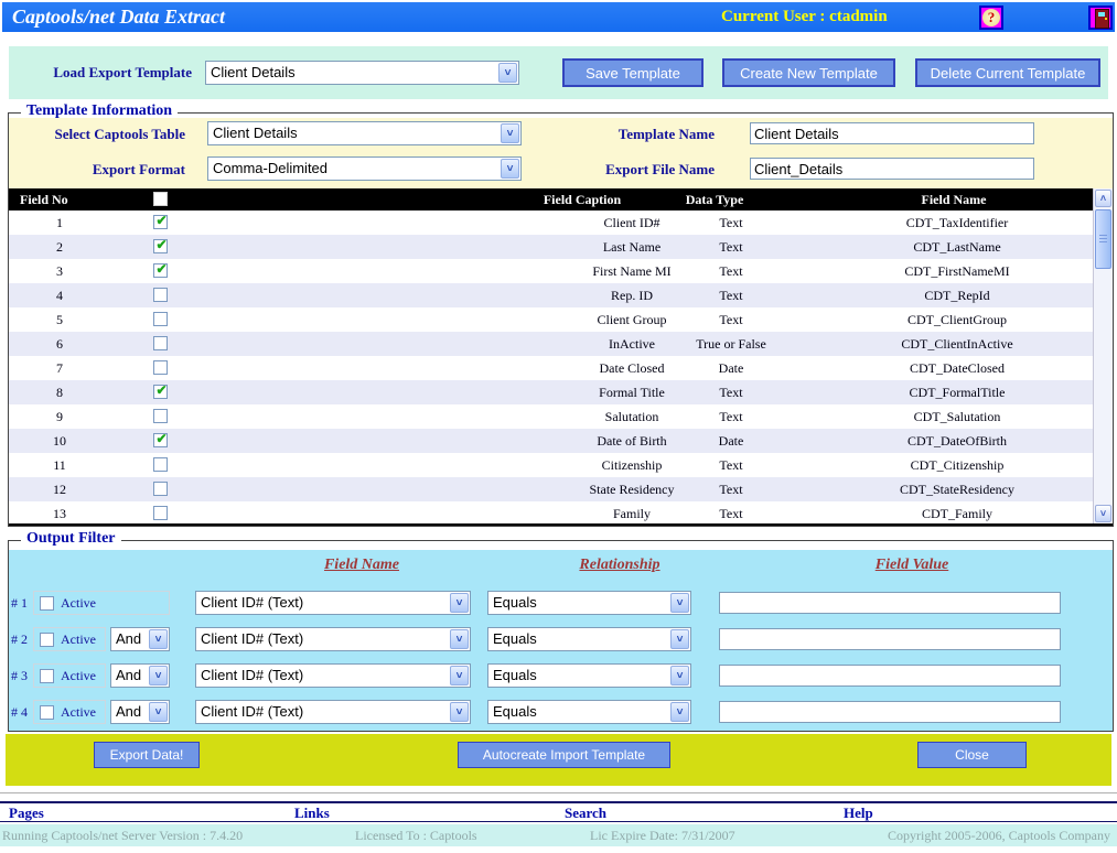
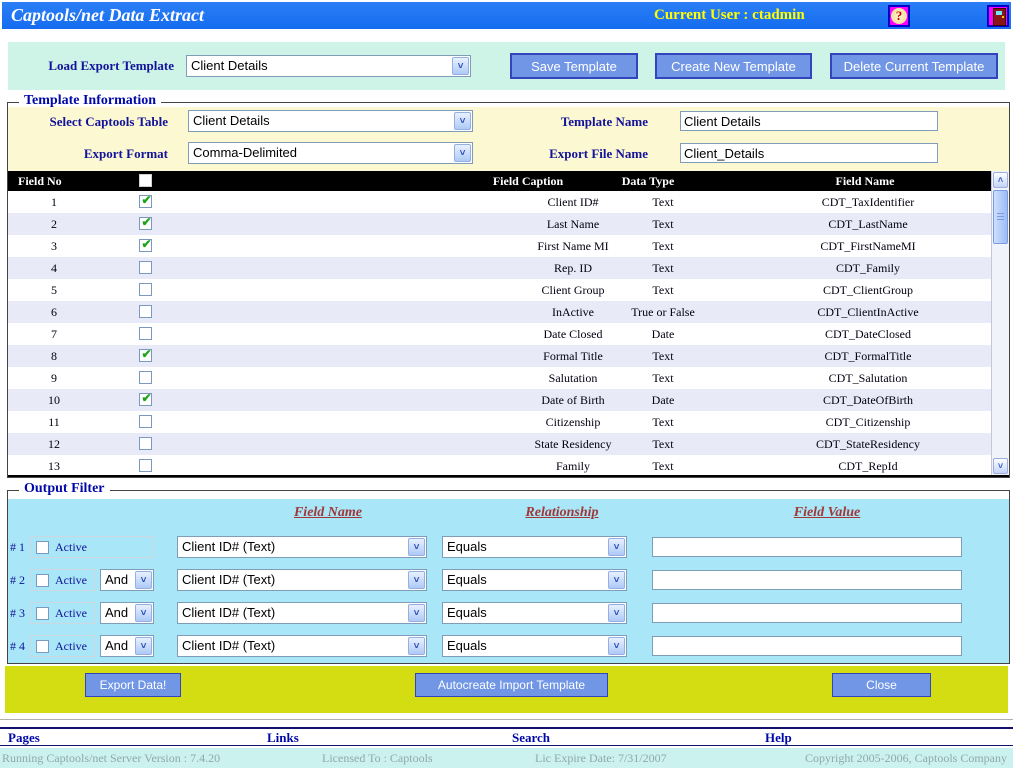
  Captools/net Data Extract
  Current User : ctadmin
  ?
  Load Export Template
  Client Details
  ˅
  Save Template
  Create New Template
  Delete Current Template
  Template Information
  Select Captools Table
  Client Details
  ˅
  Template Name
  Client Details
  Export Format
  Comma-Delimited
  ˅
  Export File Name
  Client_Details
  Field No
  Field Caption
  Data Type
  Field Name
  1
  ✔
  Client ID#
  Text
  CDT_TaxIdentifier
  2
  ✔
  Last Name
  Text
  CDT_LastName
  3
  ✔
  First Name MI
  Text
  CDT_FirstNameMI
  4
  Rep. ID
  Text
- CDT_RepId
+ CDT_Family
  5
  Client Group
  Text
  CDT_ClientGroup
  6
  InActive
  True or False
  CDT_ClientInActive
  7
  Date Closed
  Date
  CDT_DateClosed
  8
  ✔
  Formal Title
  Text
  CDT_FormalTitle
  9
  Salutation
  Text
  CDT_Salutation
  10
  ✔
  Date of Birth
  Date
  CDT_DateOfBirth
  11
  Citizenship
  Text
  CDT_Citizenship
  12
  State Residency
  Text
  CDT_StateResidency
  13
  Family
  Text
- CDT_Family
+ CDT_RepId
  ˄
  ˅
  Output Filter
  Field Name
  Relationship
  Field Value
  # 1
  Active
  Client ID# (Text)
  ˅
  Equals
  ˅
  # 2
  Active
  And
  ˅
  Client ID# (Text)
  ˅
  Equals
  ˅
  # 3
  Active
  And
  ˅
  Client ID# (Text)
  ˅
  Equals
  ˅
  # 4
  Active
  And
  ˅
  Client ID# (Text)
  ˅
  Equals
  ˅
  Export Data!
  Autocreate Import Template
  Close
  Pages
  Links
  Search
  Help
  Running Captools/net Server Version : 7.4.20
  Licensed To : Captools
  Lic Expire Date: 7/31/2007
  Copyright 2005-2006, Captools Company
